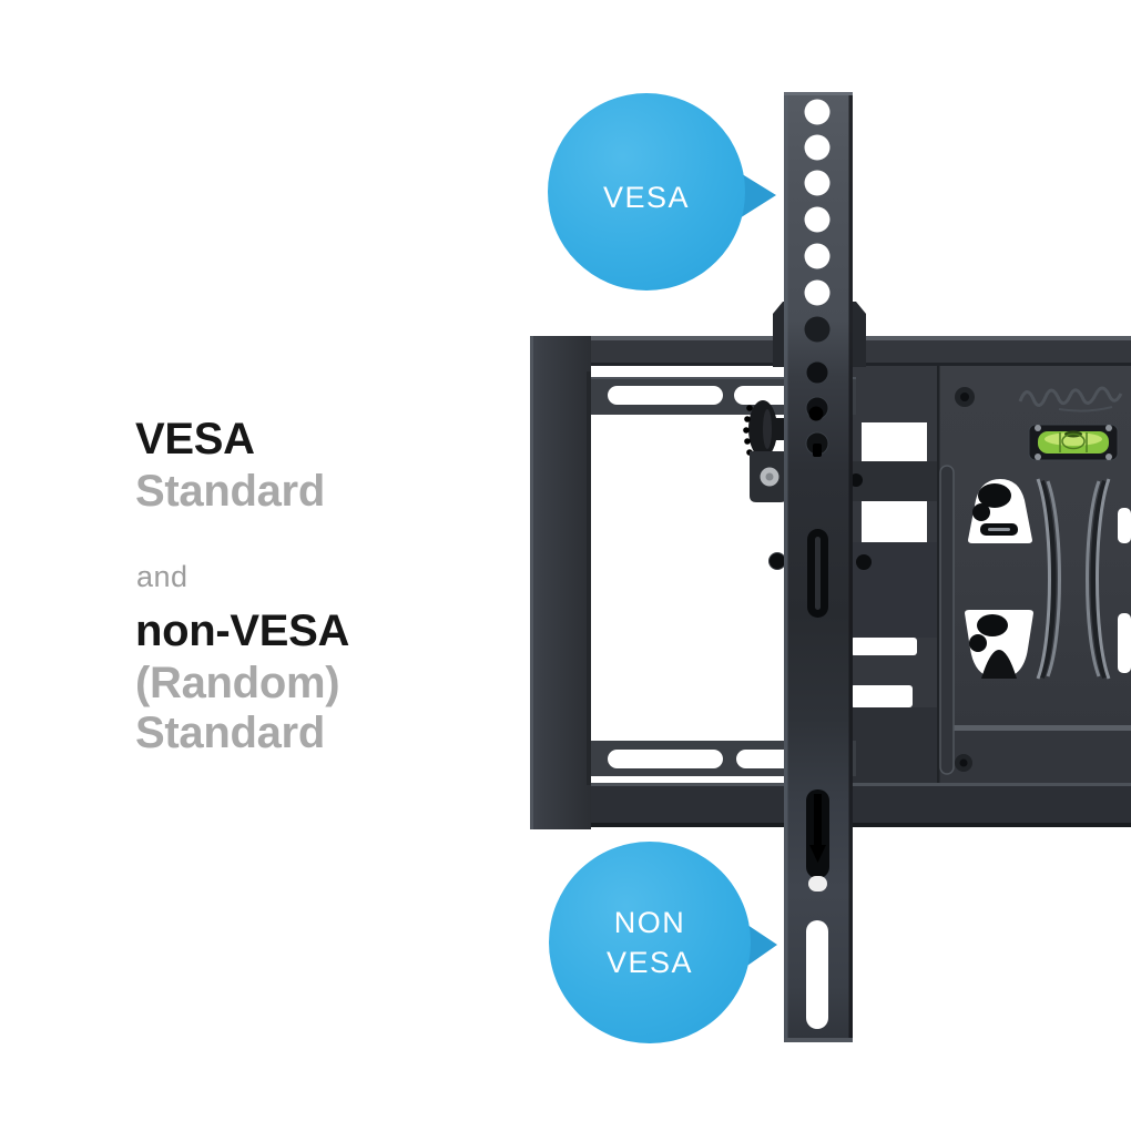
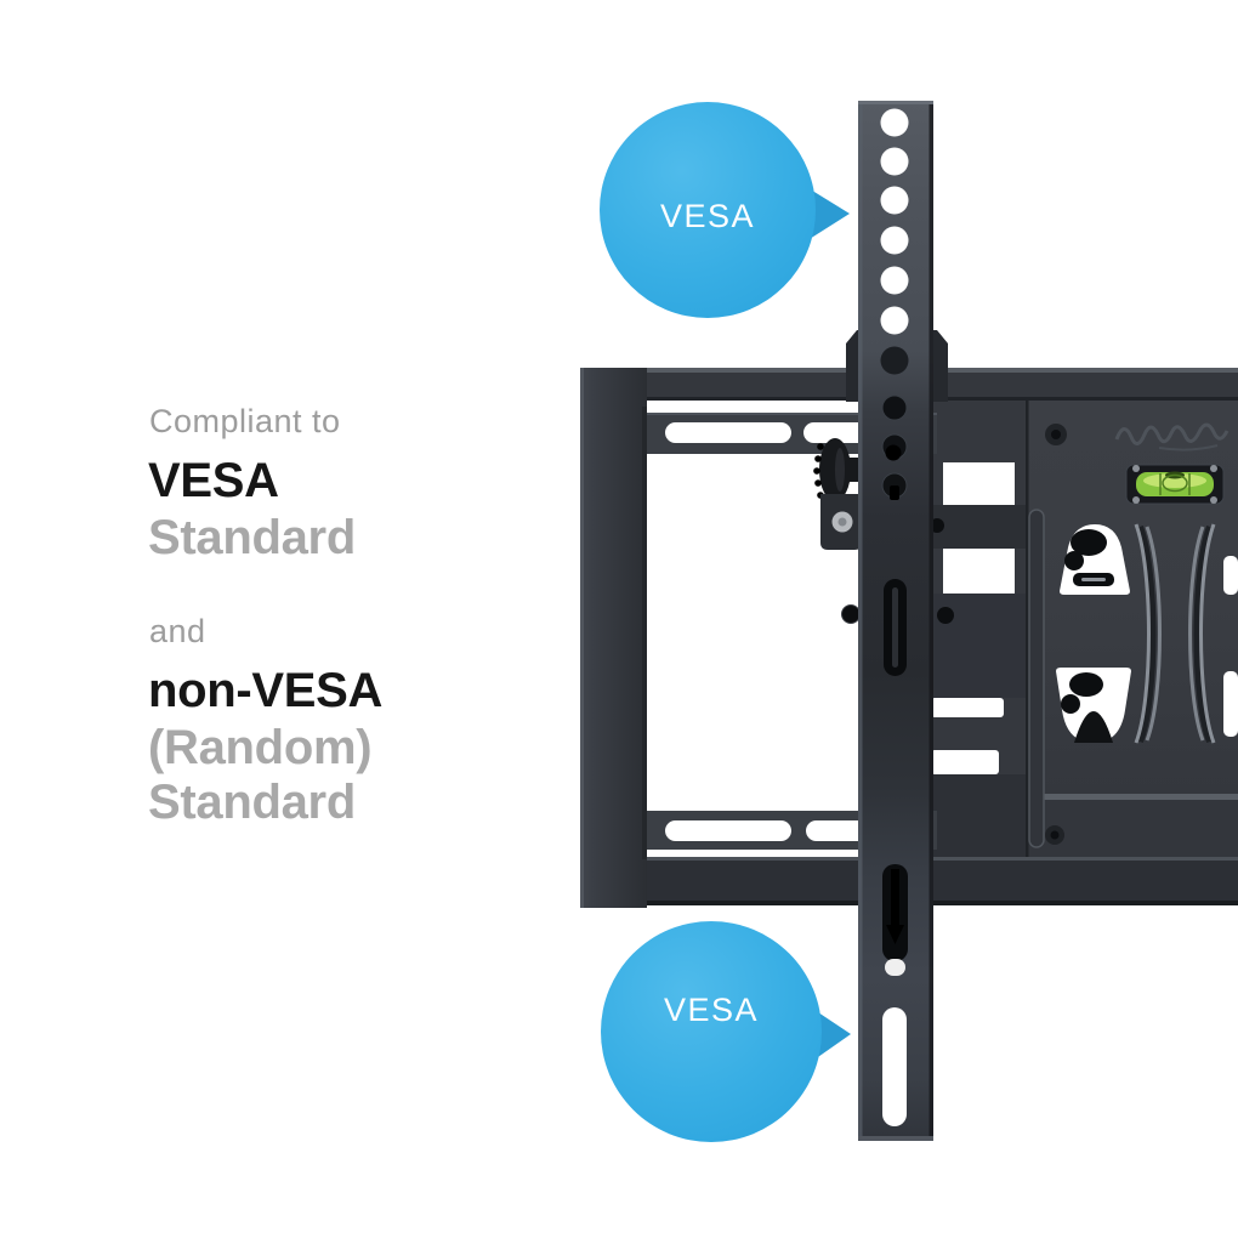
+ Compliant to
  VESA
  Standard
  and
  non-VESA
  (Random)
  Standard
  VESA
- NON
  VESA
